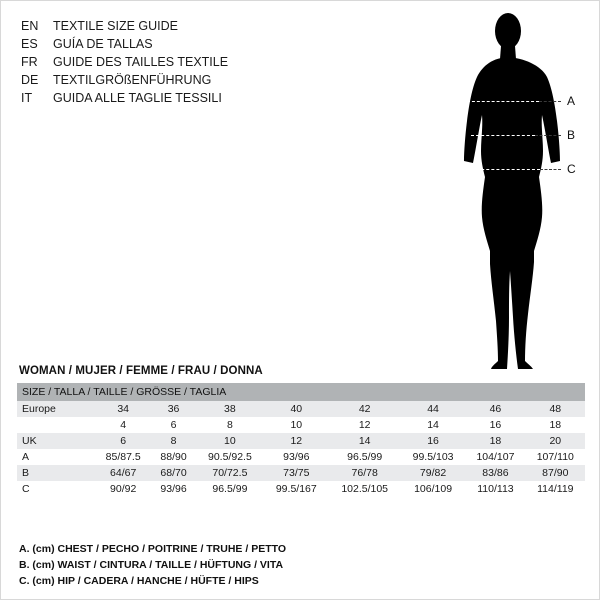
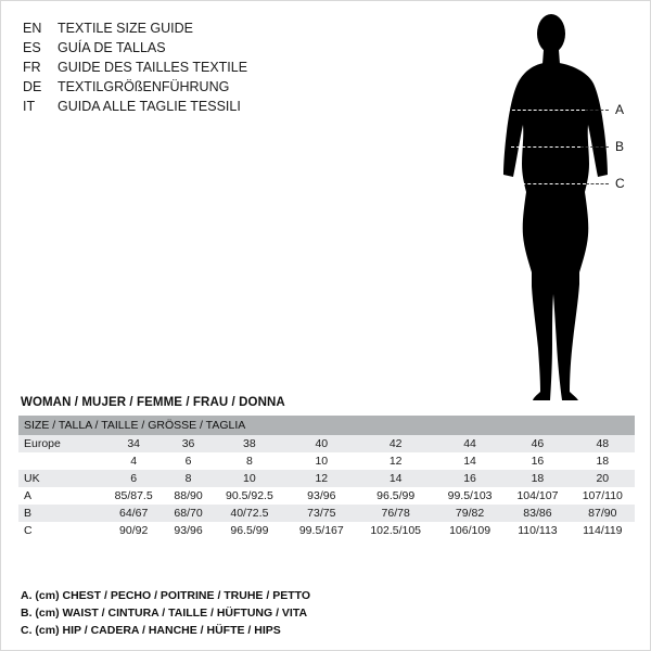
  EN
  TEXTILE SIZE GUIDE
  ES
  GUÍA DE TALLAS
  FR
  GUIDE DES TAILLES TEXTILE
  DE
  TEXTILGRÖßENFÜHRUNG
  IT
  GUIDA ALLE TAGLIE TESSILI
  A
  B
  C
  WOMAN / MUJER / FEMME / FRAU / DONNA
  SIZE / TALLA / TAILLE / GRÖSSE / TAGLIA
  Europe	34	36	38	40	42	44	46	48
  	4	6	8	10	12	14	16	18
  UK	6	8	10	12	14	16	18	20
  A	85/87.5	88/90	90.5/92.5	93/96	96.5/99	99.5/103	104/107	107/110
- B	64/67	68/70	70/72.5	73/75	76/78	79/82	83/86	87/90
+ B	64/67	68/70	40/72.5	73/75	76/78	79/82	83/86	87/90
  C	90/92	93/96	96.5/99	99.5/167	102.5/105	106/109	110/113	114/119
  A. (cm) CHEST / PECHO / POITRINE / TRUHE / PETTO
  B. (cm) WAIST / CINTURA / TAILLE / HÜFTUNG / VITA
  C. (cm) HIP / CADERA / HANCHE / HÜFTE / HIPS
